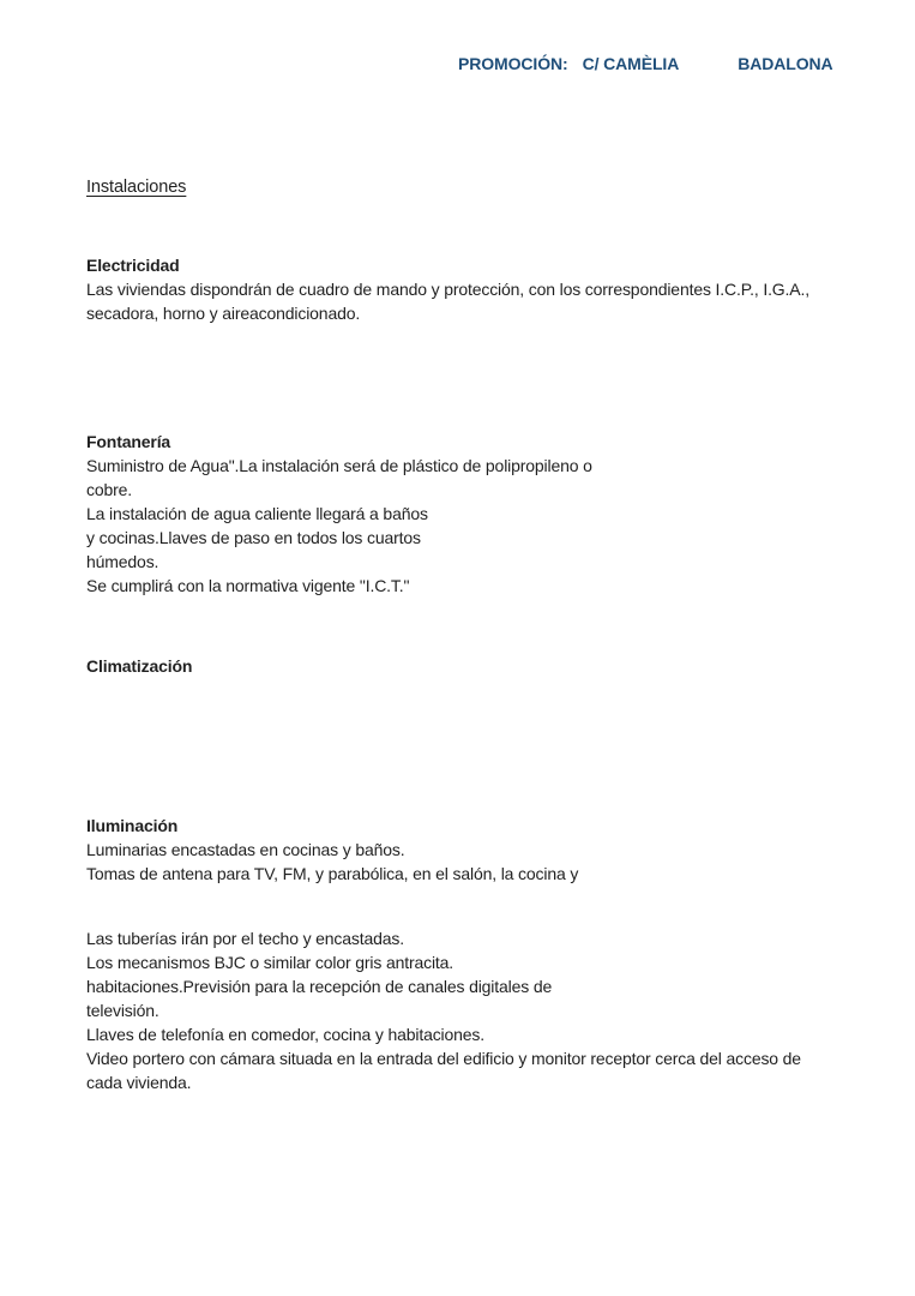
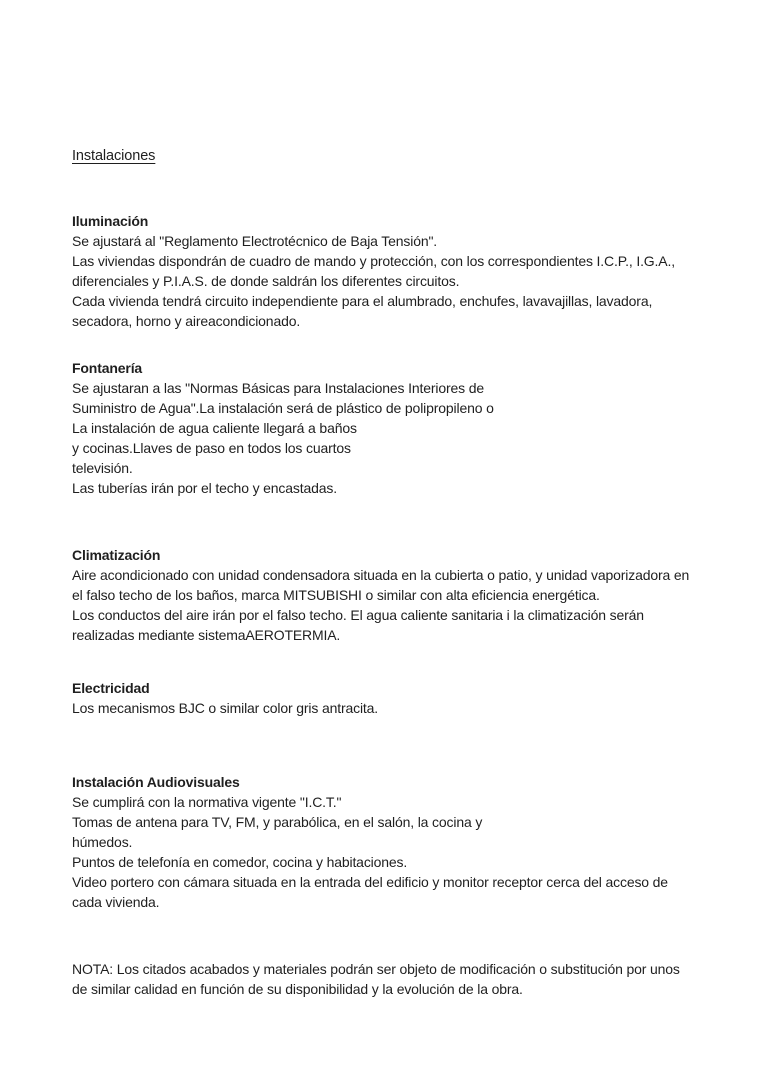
- PROMOCIÓN: C/ CAMÈLIA BADALONA
  Instalaciones
- Electricidad
+ Iluminación
+ Se ajustará al "Reglamento Electrotécnico de Baja Tensión".
  Las viviendas dispondrán de cuadro de mando y protección, con los correspondientes I.C.P., I.G.A.,
+ diferenciales y P.I.A.S. de donde saldrán los diferentes circuitos.
+ Cada vivienda tendrá circuito independiente para el alumbrado, enchufes, lavavajillas, lavadora,
  secadora, horno y aireacondicionado.
  Fontanería
+ Se ajustaran a las "Normas Básicas para Instalaciones Interiores de
  Suministro de Agua".La instalación será de plástico de polipropileno o
- cobre.
  La instalación de agua caliente llegará a baños
  y cocinas.Llaves de paso en todos los cuartos
- húmedos.
+ televisión.
- Se cumplirá con la normativa vigente "I.C.T."
+ Las tuberías irán por el techo y encastadas.
  Climatización
+ Aire acondicionado con unidad condensadora situada en la cubierta o patio, y unidad vaporizadora en
+ el falso techo de los baños, marca MITSUBISHI o similar con alta eficiencia energética.
+ Los conductos del aire irán por el falso techo. El agua caliente sanitaria i la climatización serán
+ realizadas mediante sistemaAEROTERMIA.
- Iluminación
+ Electricidad
- Luminarias encastadas en cocinas y baños.
- Tomas de antena para TV, FM, y parabólica, en el salón, la cocina y
+ Los mecanismos BJC o similar color gris antracita.
+ Instalación Audiovisuales
- Las tuberías irán por el techo y encastadas.
+ Se cumplirá con la normativa vigente "I.C.T."
- Los mecanismos BJC o similar color gris antracita.
+ Tomas de antena para TV, FM, y parabólica, en el salón, la cocina y
- habitaciones.Previsión para la recepción de canales digitales de
- televisión.
+ húmedos.
- Llaves de telefonía en comedor, cocina y habitaciones.
+ Puntos de telefonía en comedor, cocina y habitaciones.
  Video portero con cámara situada en la entrada del edificio y monitor receptor cerca del acceso de
  cada vivienda.
+ NOTA: Los citados acabados y materiales podrán ser objeto de modificación o substitución por unos
+ de similar calidad en función de su disponibilidad y la evolución de la obra.
